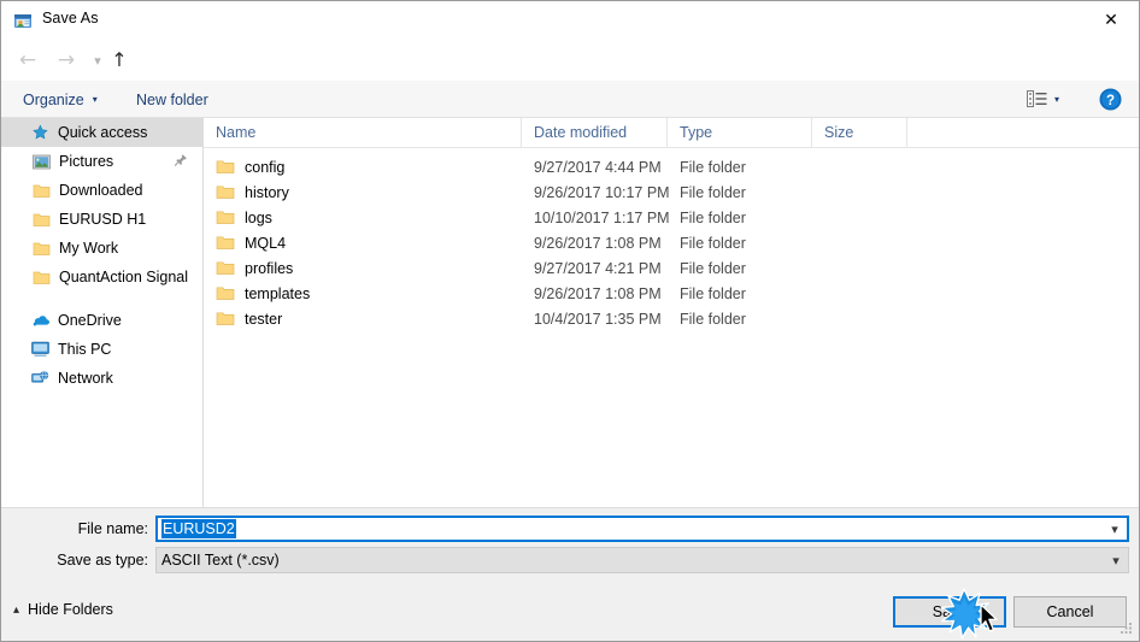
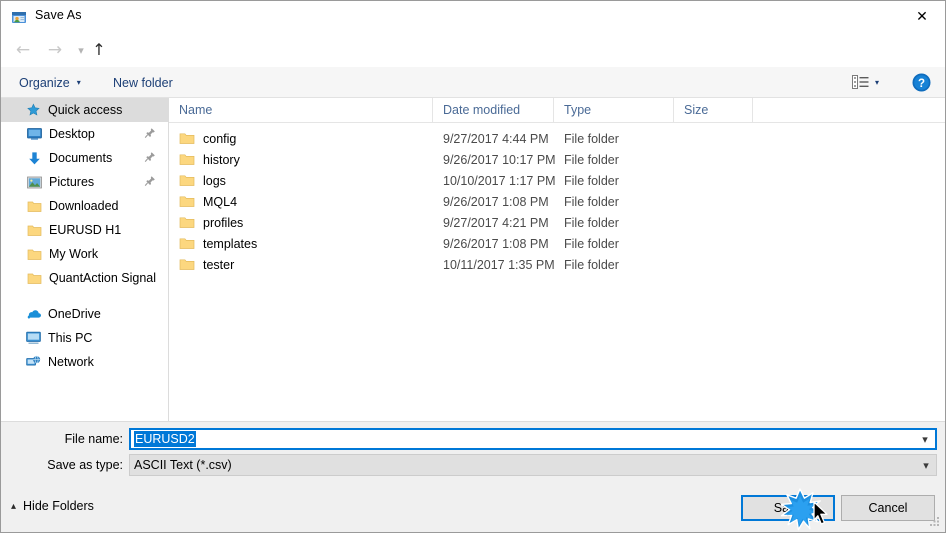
  Save As
  ✕
  ←
  →
  ▾
  ↑
  Organize
  ▾
  New folder
  ▾
  ?
  Quick access
+ Desktop
+ Documents
  Pictures
  Downloaded
  EURUSD H1
  My Work
  QuantAction Signal
  OneDrive
  This PC
  Network
  Name
  ˄
  Date modified
  Type
  Size
  config
  9/27/2017 4:44 PM
  File folder
  history
  9/26/2017 10:17 PM
  File folder
  logs
  10/10/2017 1:17 PM
  File folder
  MQL4
  9/26/2017 1:08 PM
  File folder
  profiles
  9/27/2017 4:21 PM
  File folder
  templates
  9/26/2017 1:08 PM
  File folder
  tester
- 10/4/2017 1:35 PM
+ 10/11/2017 1:35 PM
  File folder
  File name:
  EURUSD2
  ▾
  Save as type:
  ASCII Text (*.csv)
  ▾
  ▴
  Hide Folders
  Cancel
